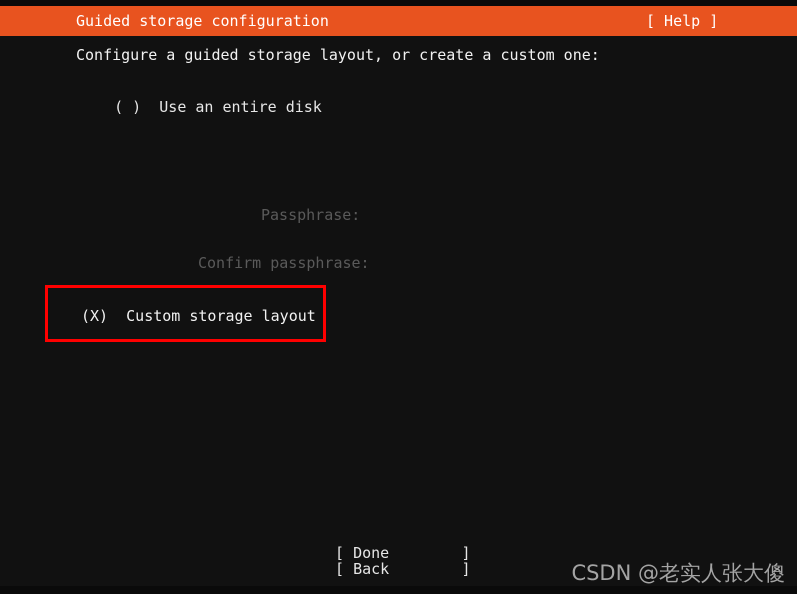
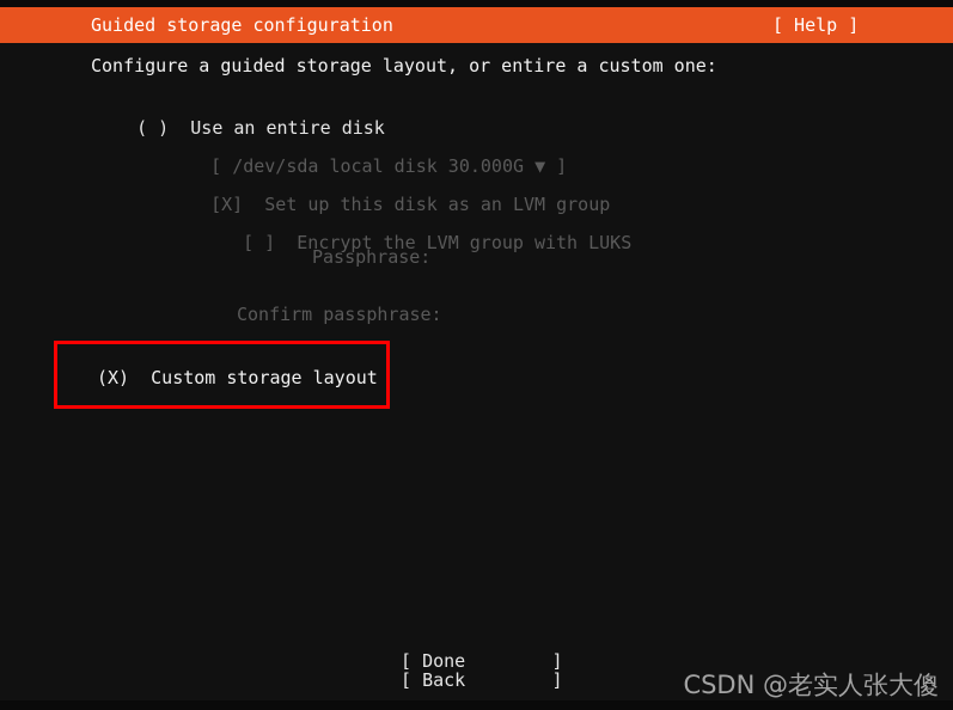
  Guided storage configuration
  [ Help ]
- Configure a guided storage layout, or create a custom one:
+ Configure a guided storage layout, or entire a custom one:
  ( ) Use an entire disk
+ [ /dev/sda local disk 30.000G ▼ ]
+ [X] Set up this disk as an LVM group
+ [ ] Encrypt the LVM group with LUKS
  Passphrase:
  Confirm passphrase:
  (X) Custom storage layout
  [ Done ]
  [ Back ]
  CSDN @老实人张大傻
